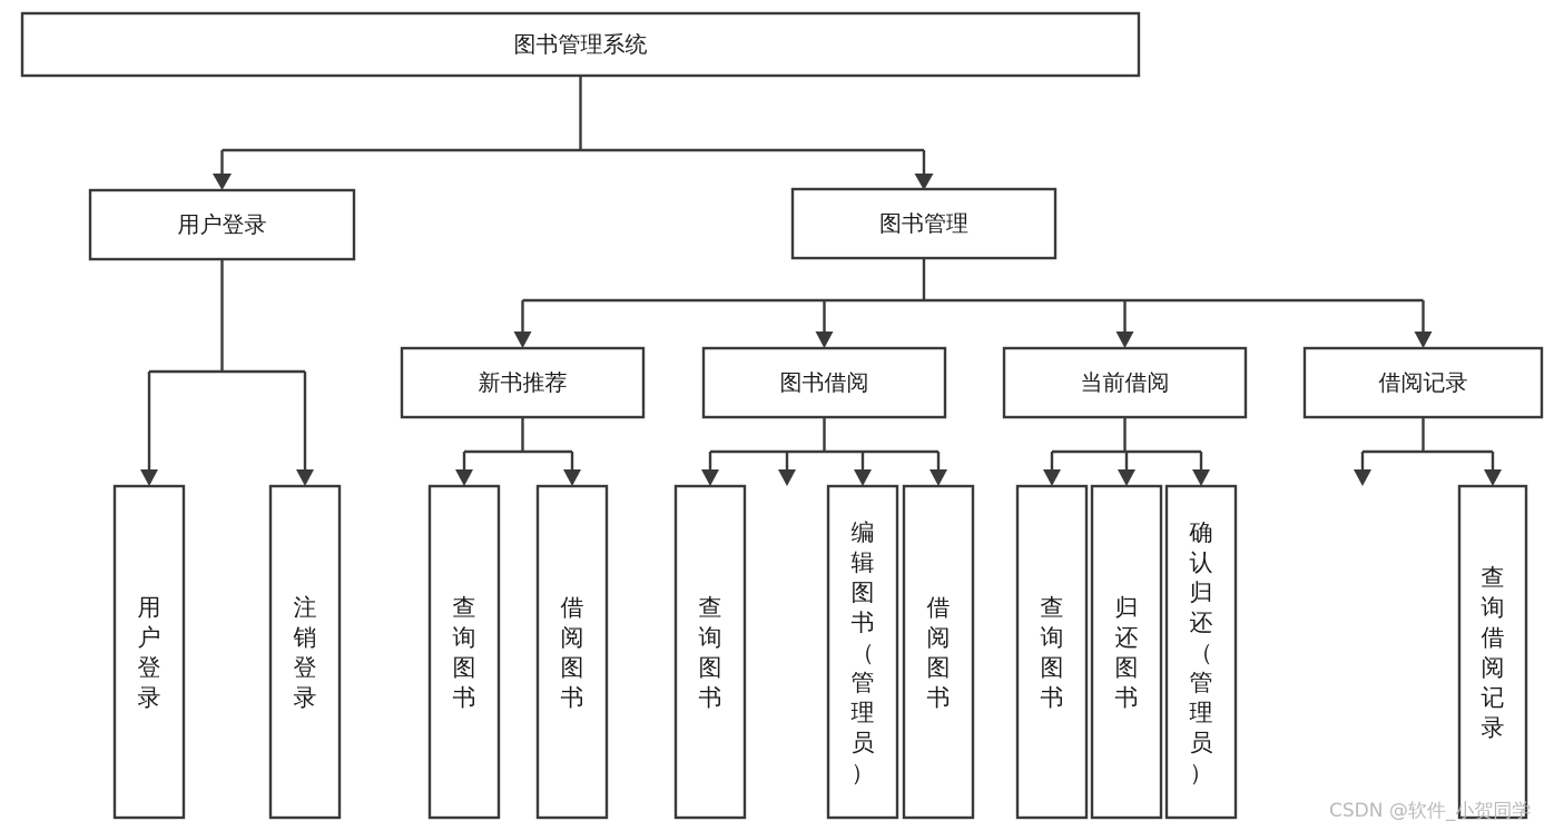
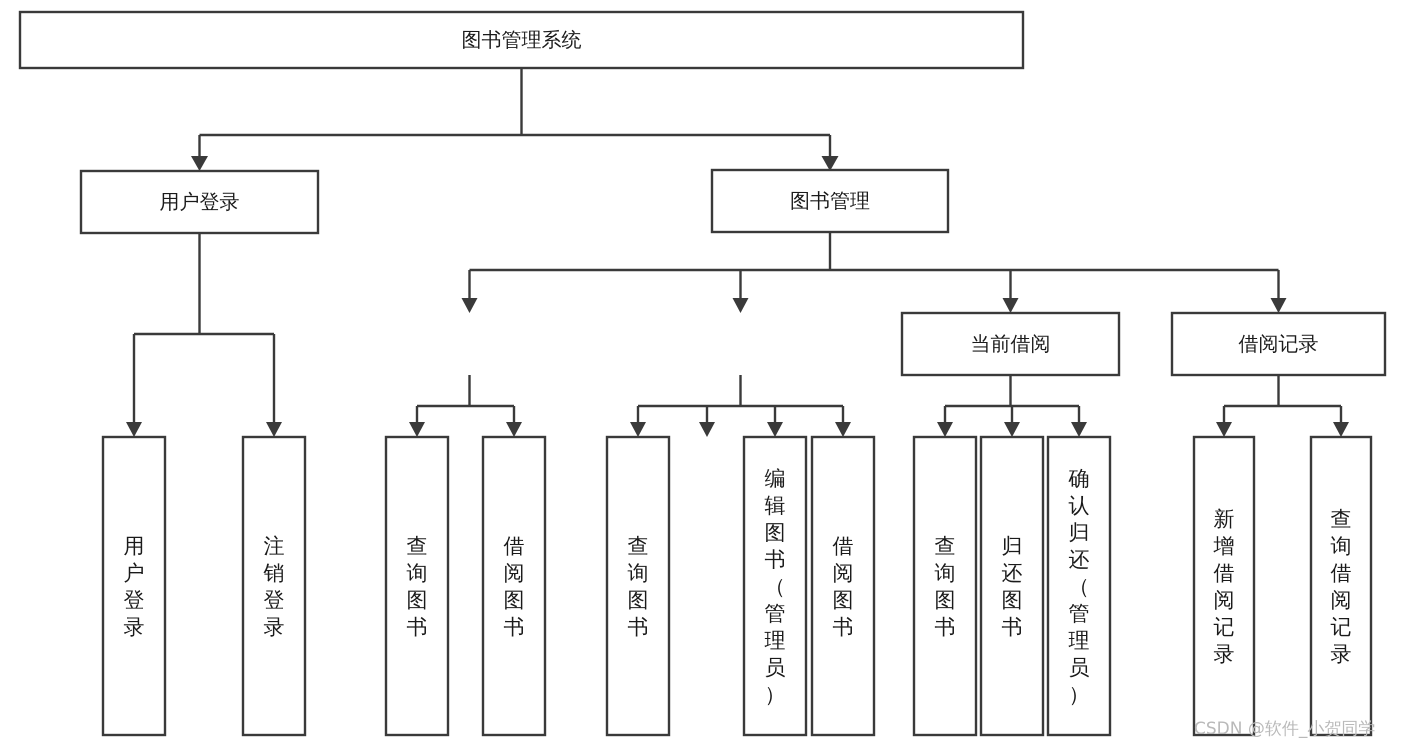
  图书管理系统
  用户登录
  图书管理
- 新书推荐
- 图书借阅
  当前借阅
  借阅记录
  用户登录
  注销登录
  查询图书
  借阅图书
  查询图书
  编辑图书（管理员）
  借阅图书
  查询图书
  归还图书
  确认归还（管理员）
+ 新增借阅记录
  查询借阅记录
  CSDN @软件_小贺同学
